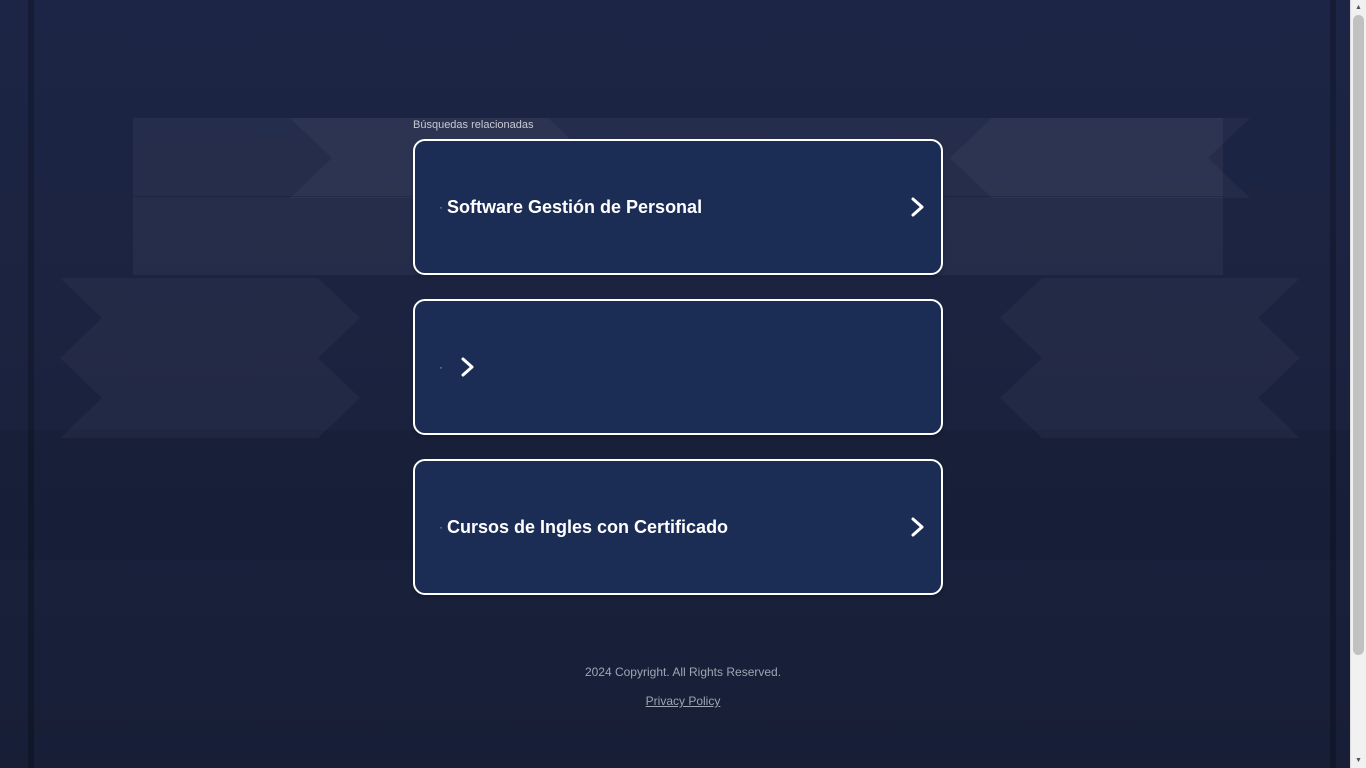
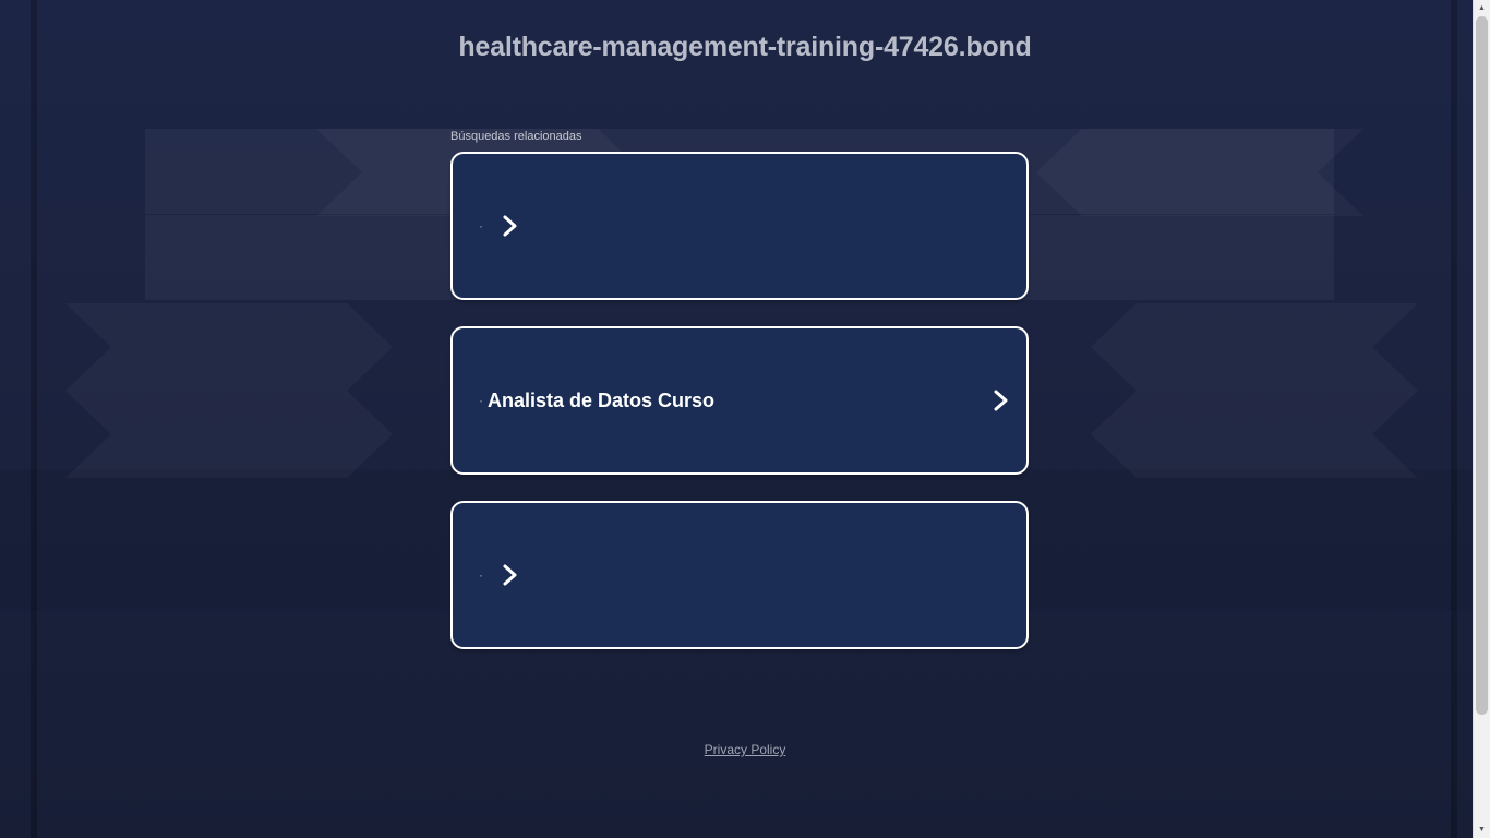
+ healthcare-management-training-47426.bond
  Búsquedas relacionadas
  ·
- Software Gestión de Personal
  ·
+ Analista de Datos Curso
  ·
- Cursos de Ingles con Certificado
- 2024 Copyright. All Rights Reserved.
  Privacy Policy
